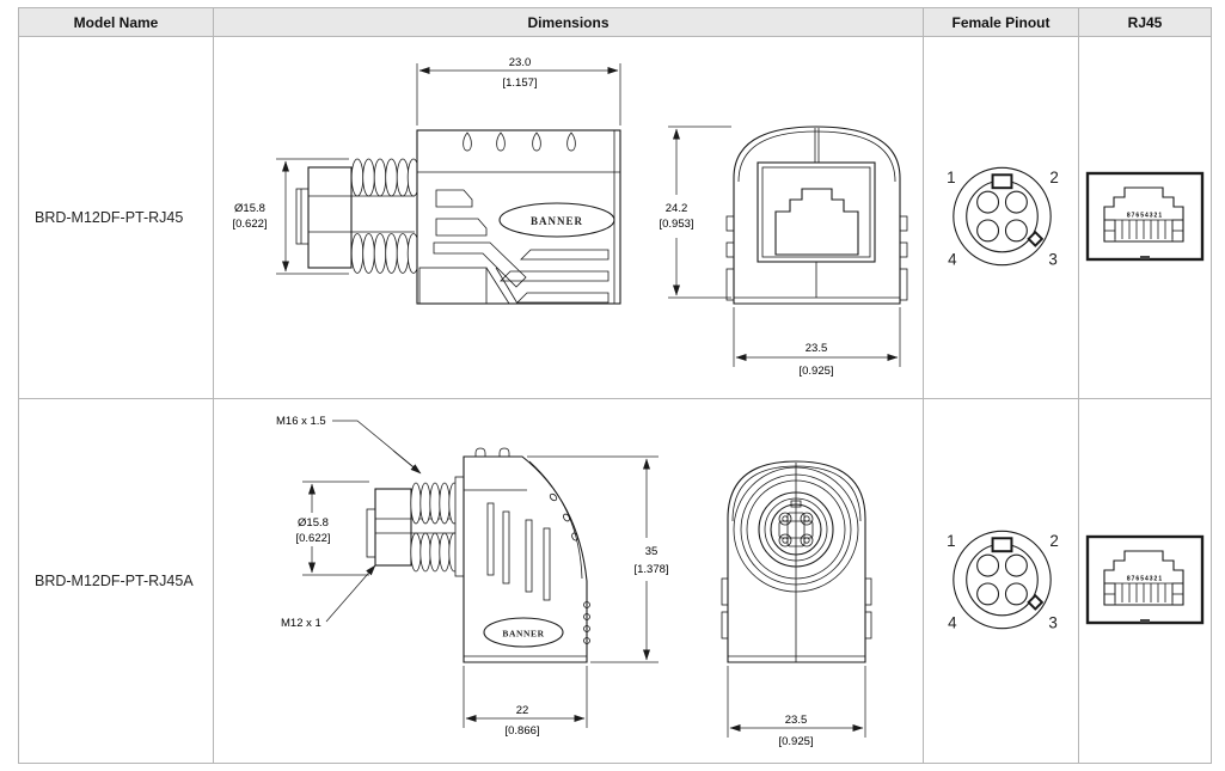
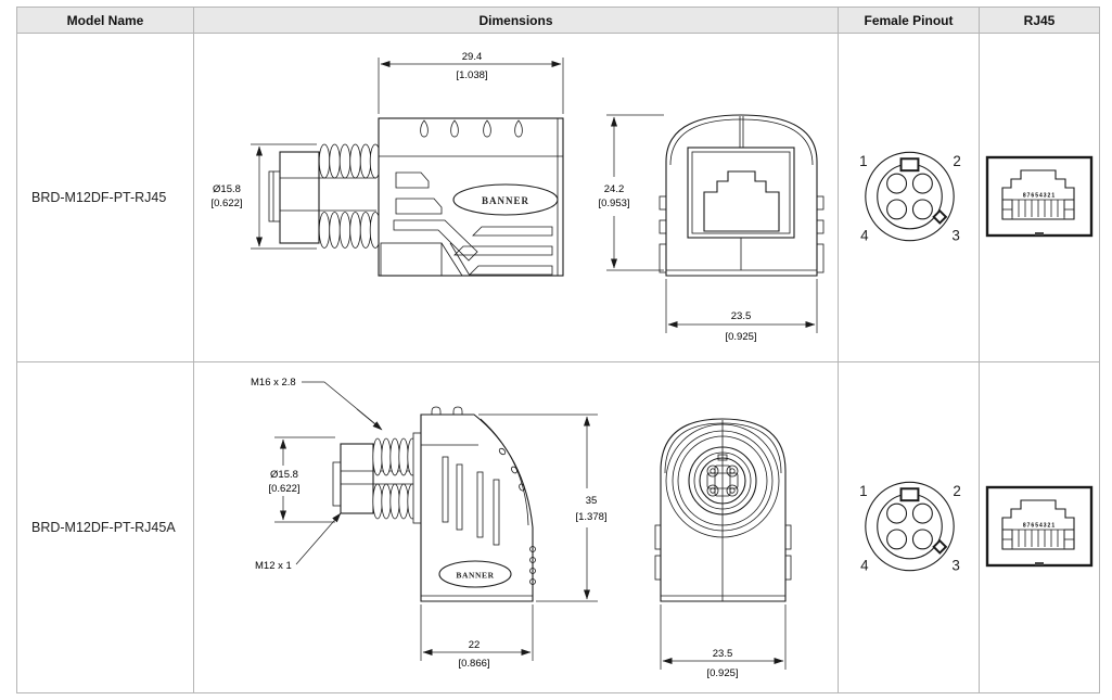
  Model Name
  Dimensions
  Female Pinout
  RJ45
  BRD-M12DF-PT-RJ45
  BANNER
- 23.0
+ 29.4
- [1.157]
+ [1.038]
  Ø15.8
  [0.622]
  24.2
  [0.953]
  23.5
  [0.925]
  1
  2
  3
  4
  BRD-M12DF-PT-RJ45A
- M16 x 1.5
+ M16 x 2.8
  M12 x 1
  BANNER
  Ø15.8
  [0.622]
  35
  [1.378]
  22
  [0.866]
  23.5
  [0.925]
  1
  2
  3
  4
